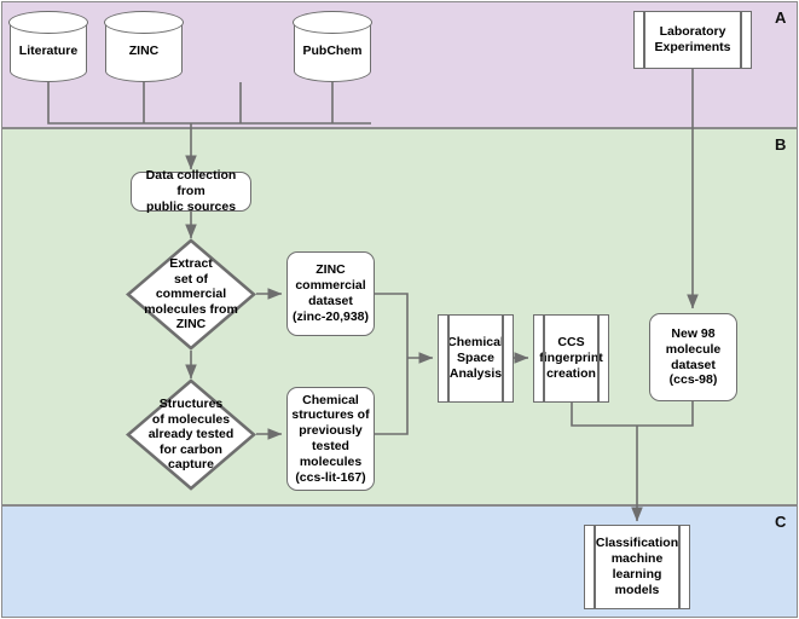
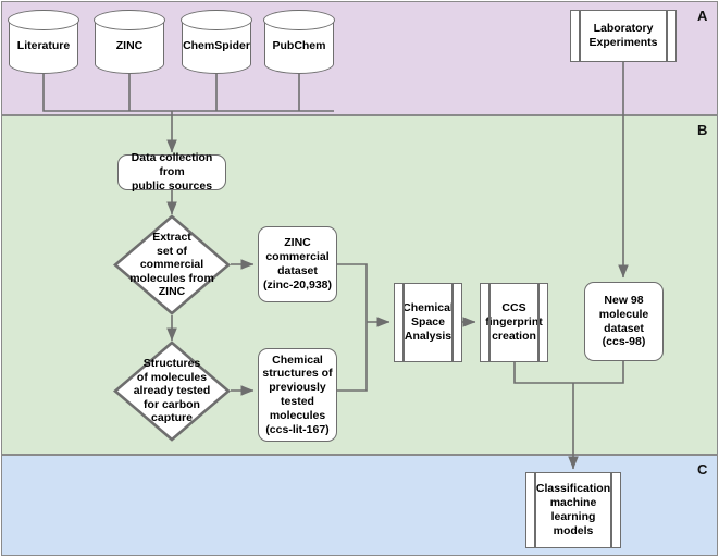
  A
  B
  C
  Literature
  ZINC
+ ChemSpider
  PubChem
  Laboratory
  Experiments
  Data collection from
  public sources
  Extract
  set of
  commercial
  molecules from
  ZINC
  ZINC
  commercial
  dataset
  (zinc-20,938)
  Structures
  of molecules
  already tested
  for carbon
  capture
  Chemical
  structures of
  previously
  tested
  molecules
  (ccs-lit-167)
  Chemical
  Space
  Analysis
  CCS
  fingerprint
  creation
  New 98
  molecule
  dataset
  (ccs-98)
  Classification
  machine
  learning
  models
